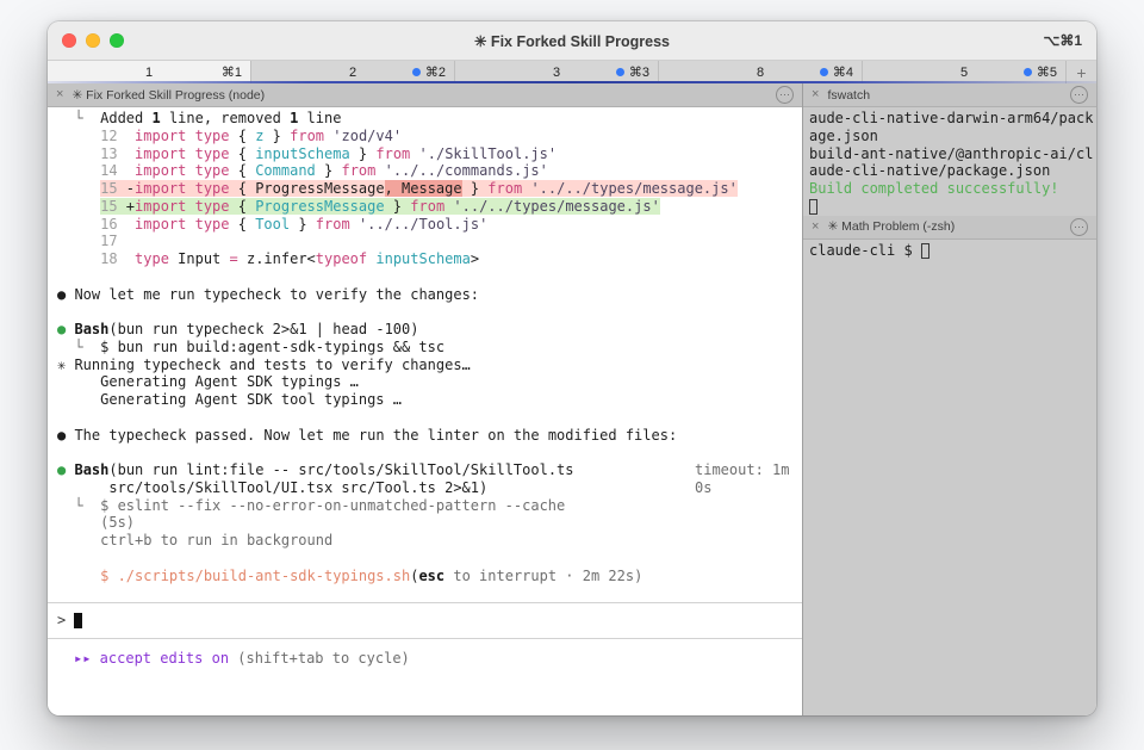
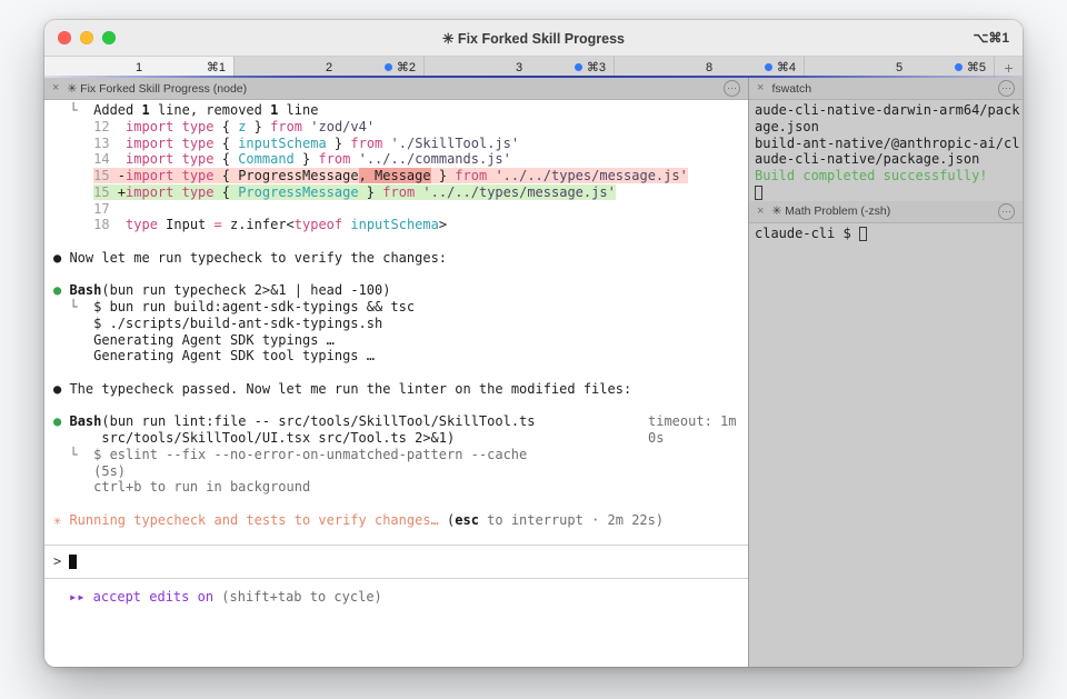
  ✳ Fix Forked Skill Progress
  ⌥⌘1
  1
  ⌘1
  2
  ⌘2
  3
  ⌘3
  8
  ⌘4
  5
  ⌘5
  +
  ×
  ✳ Fix Forked Skill Progress (node)
  ⋯
  └ Added 1 line, removed 1 line
  12 import type { z } from 'zod/v4'
  13 import type { inputSchema } from './SkillTool.js'
  14 import type { Command } from '../../commands.js'
  15 -import type { ProgressMessage, Message } from '../../types/message.js'
  15 +import type { ProgressMessage } from '../../types/message.js'
- 16 import type { Tool } from '../../Tool.js'
  17
  18 type Input = z.infer<typeof inputSchema>
  ● Now let me run typecheck to verify the changes:
  ● Bash(bun run typecheck 2>&1 | head -100)
  └ $ bun run build:agent-sdk-typings && tsc
- ✳ Running typecheck and tests to verify changes…
+ $ ./scripts/build-ant-sdk-typings.sh
  Generating Agent SDK typings …
  Generating Agent SDK tool typings …
  ● The typecheck passed. Now let me run the linter on the modified files:
  ● Bash(bun run lint:file -- src/tools/SkillTool/SkillTool.ts
  timeout: 1m
  src/tools/SkillTool/UI.tsx src/Tool.ts 2>&1)
  0s
  └ $ eslint --fix --no-error-on-unmatched-pattern --cache
  (5s)
  ctrl+b to run in background
- $ ./scripts/build-ant-sdk-typings.sh(esc to interrupt · 2m 22s)
+ ✳ Running typecheck and tests to verify changes… (esc to interrupt · 2m 22s)
  >
  ▸▸ accept edits on (shift+tab to cycle)
  ×
  fswatch
  ⋯
  aude-cli-native-darwin-arm64/pack
  age.json
  build-ant-native/@anthropic-ai/cl
  aude-cli-native/package.json
  Build completed successfully!
  ×
  ✳ Math Problem (-zsh)
  ⋯
  claude-cli $
